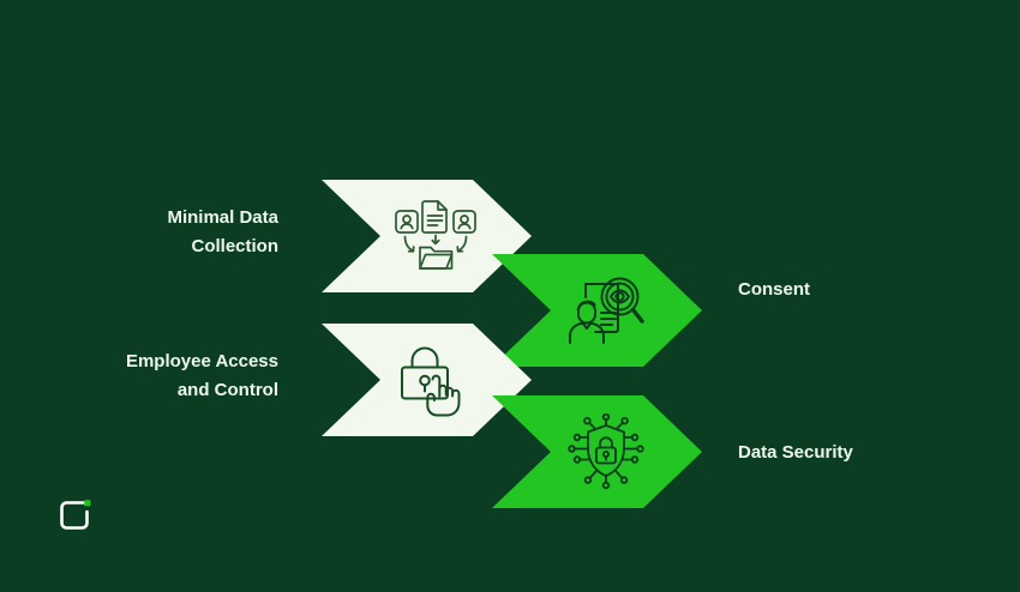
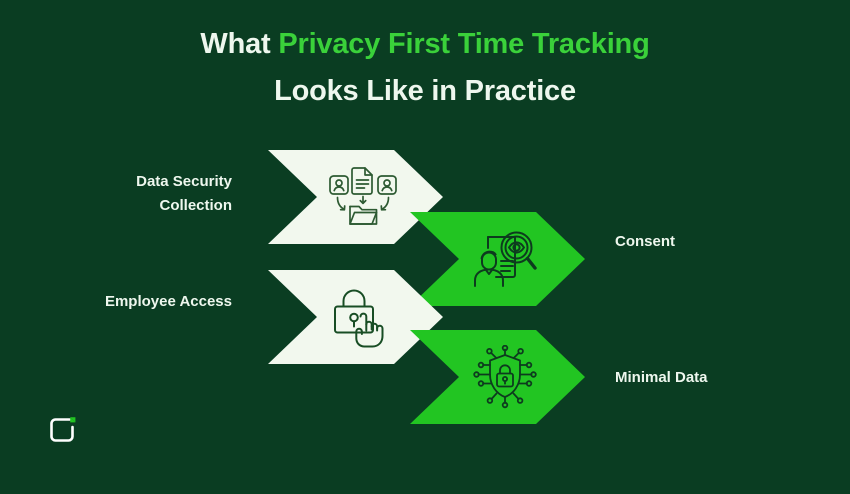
+ What Privacy First Time Tracking
+ Looks Like in Practice
- Minimal Data
+ Data Security
  Collection
  Employee Access
- and Control
  Consent
- Data Security
+ Minimal Data
